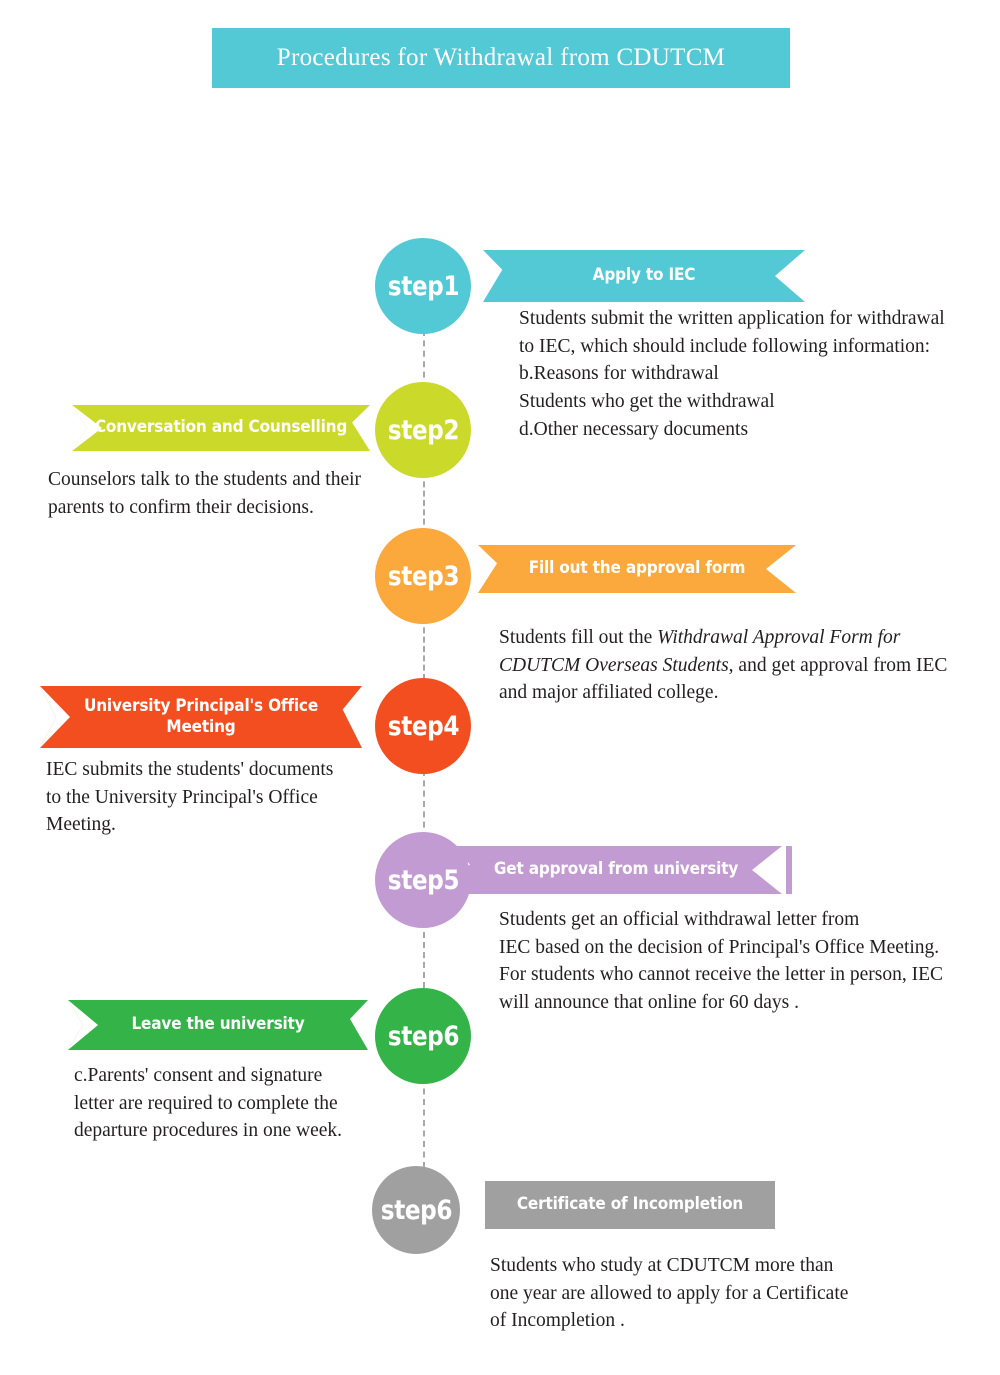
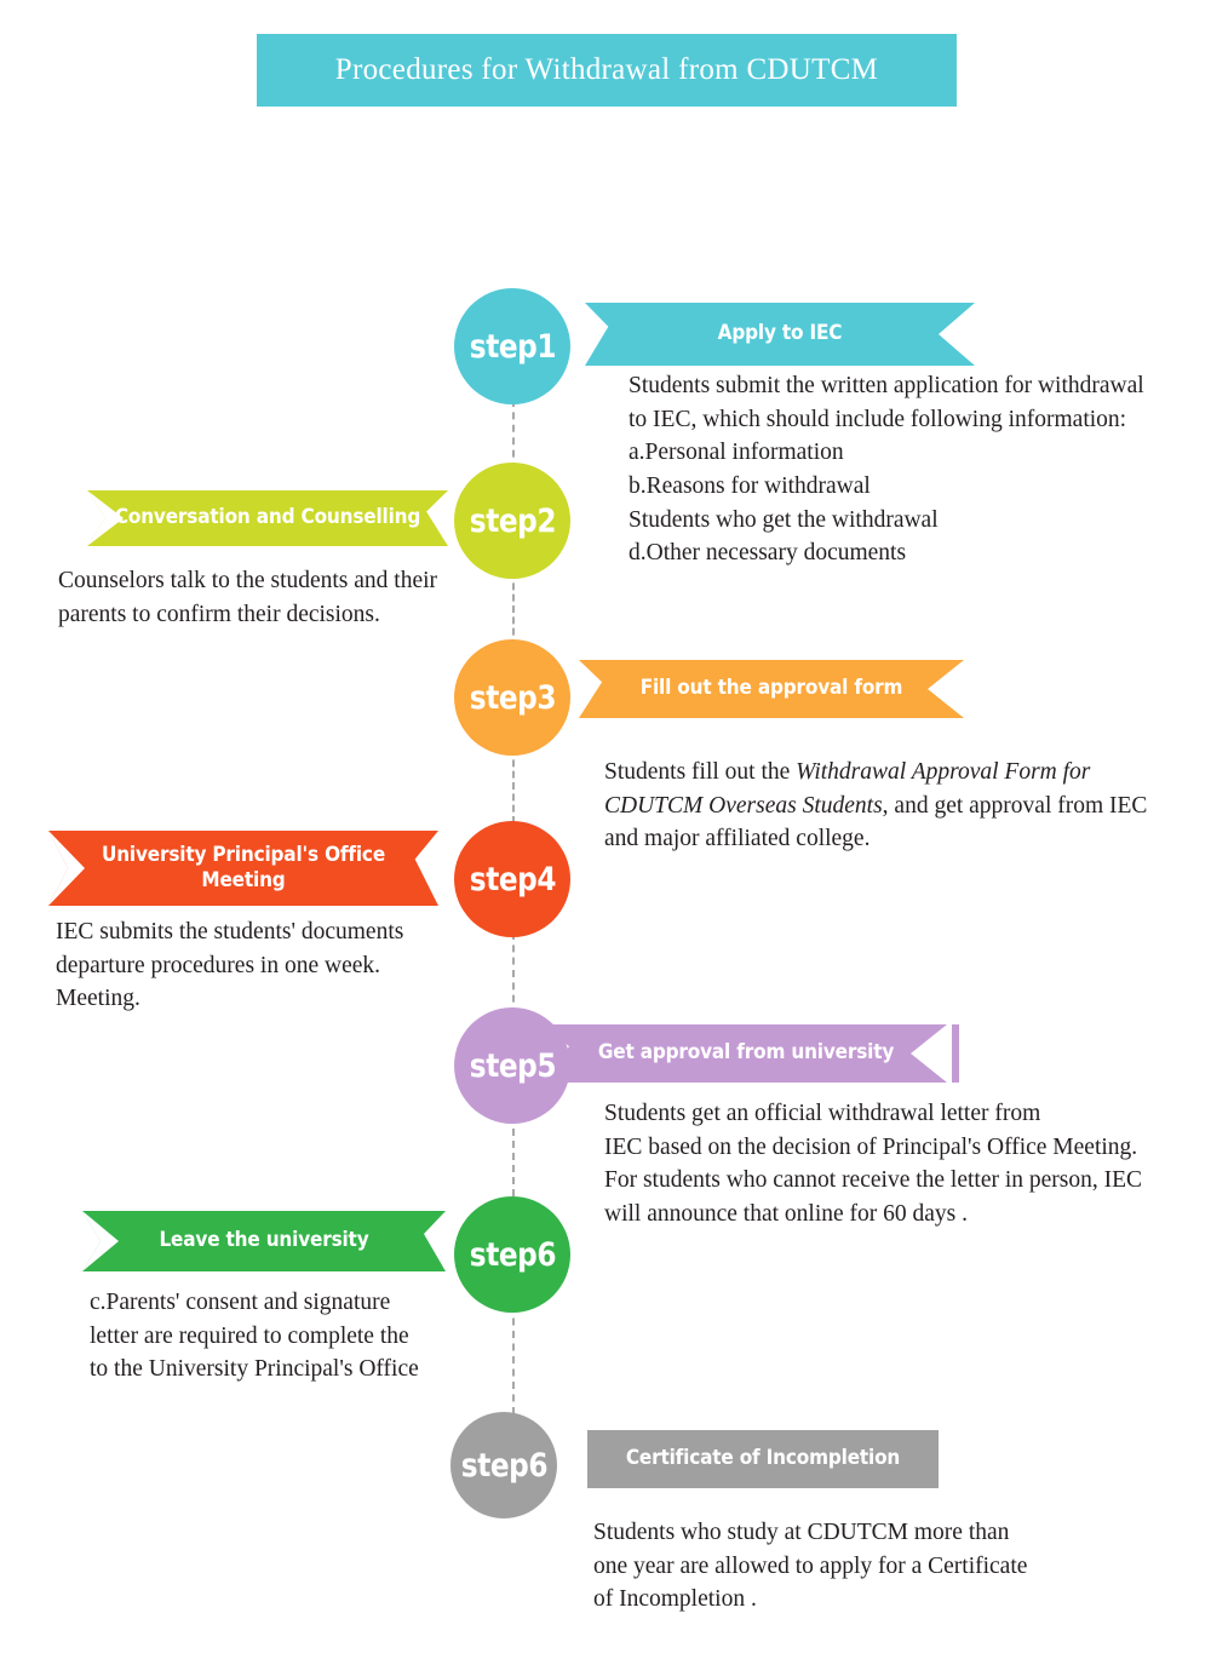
  Procedures for Withdrawal from CDUTCM
  step1
  Apply to IEC
  Students submit the written application for withdrawal
  to IEC, which should include following information:
+ a.Personal information
  b.Reasons for withdrawal
  Students who get the withdrawal
  d.Other necessary documents
  step2
  onversation and Counselling
  Counselors talk to the students and their
  parents to confirm their decisions.
  step3
  Fill out the approval form
  Students fill out the Withdrawal Approval Form for CDUTCM Overseas Students, and get approval from IEC and major affiliated college.
  step4
  University Principal's Office Meeting
  IEC submits the students' documents
- to the University Principal's Office
+ departure procedures in one week.
  Meeting.
  step5
  Get approval from university
  Students get an official withdrawal letter from
  IEC based on the decision of Principal's Office Meeting.
  For students who cannot receive the letter in person, IEC
  will announce that online for 60 days .
  step6
  Leave the university
  c.Parents' consent and signature
  letter are required to complete the
- departure procedures in one week.
+ to the University Principal's Office
  step6
  Certificate of Incompletion
  Students who study at CDUTCM more than
  one year are allowed to apply for a Certificate
  of Incompletion .
